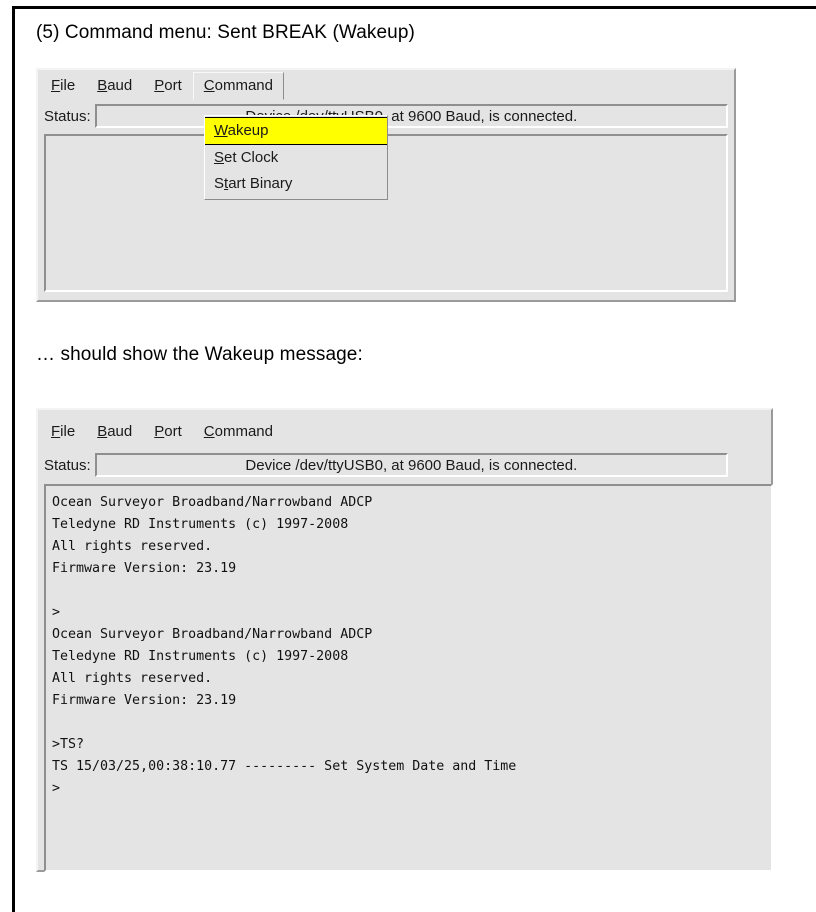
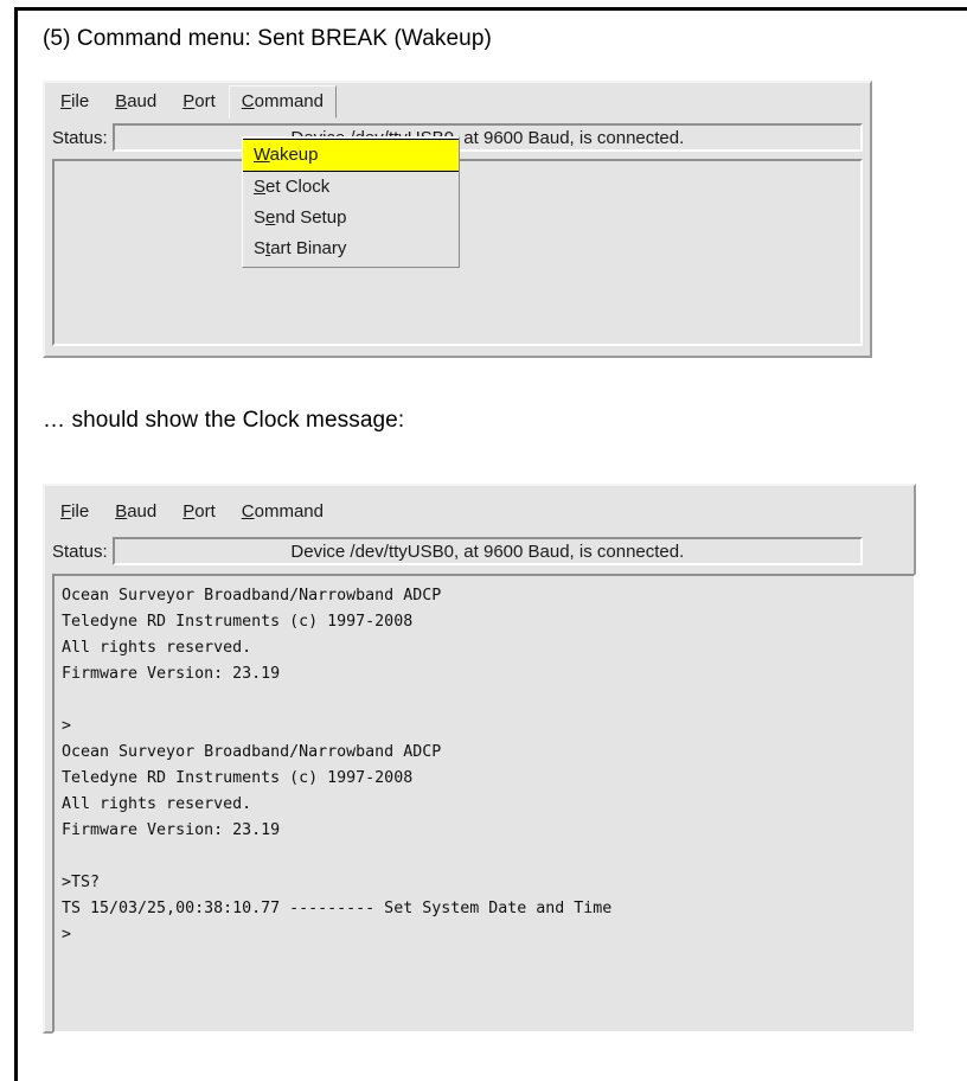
  (5) Command menu: Sent BREAK (Wakeup)
- … should show the Wakeup message:
+ … should show the Clock message:
  File
  Baud
  Port
  Command
  Status:
  Wakeup
  Set Clock
+ Send Setup
  Start Binary
  File
  Baud
  Port
  Command
  Status:
  Device /dev/ttyUSB0, at 9600 Baud, is connected.
  Ocean Surveyor Broadband/Narrowband ADCP
  Teledyne RD Instruments (c) 1997-2008
  All rights reserved.
  Firmware Version: 23.19
  >
  Ocean Surveyor Broadband/Narrowband ADCP
  Teledyne RD Instruments (c) 1997-2008
  All rights reserved.
  Firmware Version: 23.19
  >TS?
  TS 15/03/25,00:38:10.77 --------- Set System Date and Time
  >
